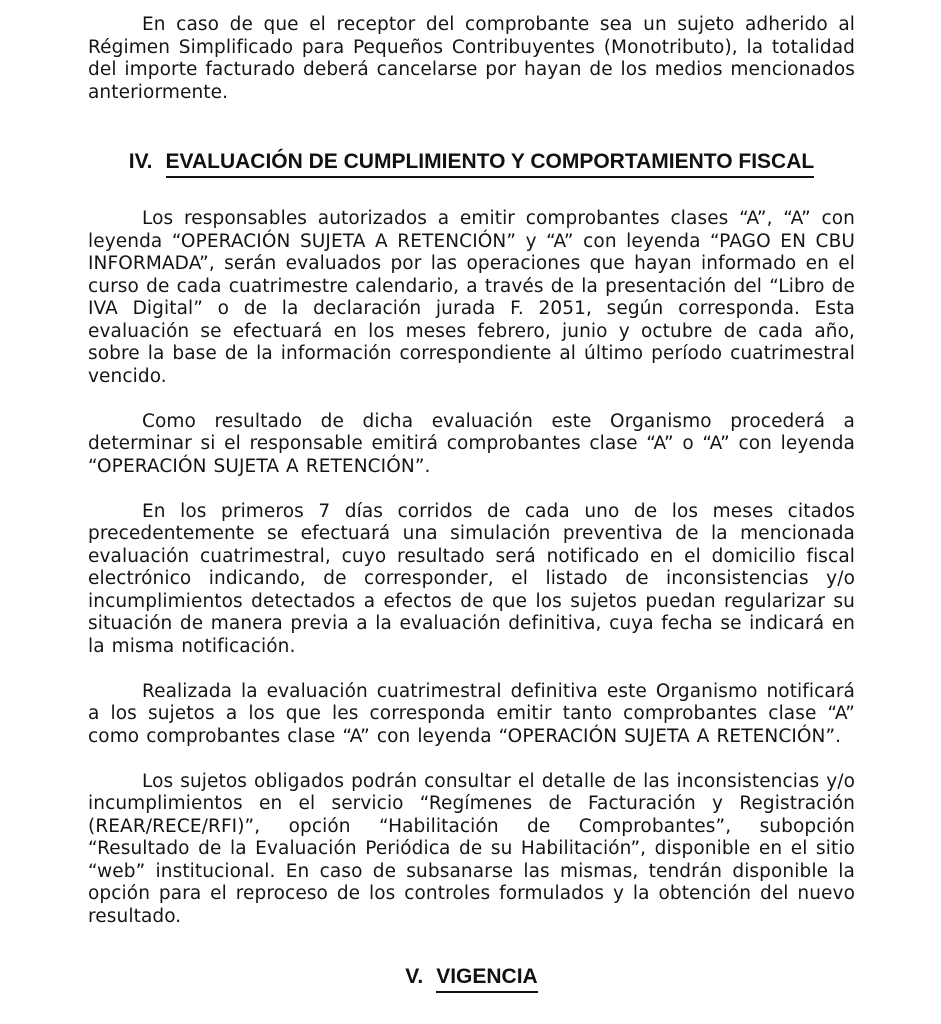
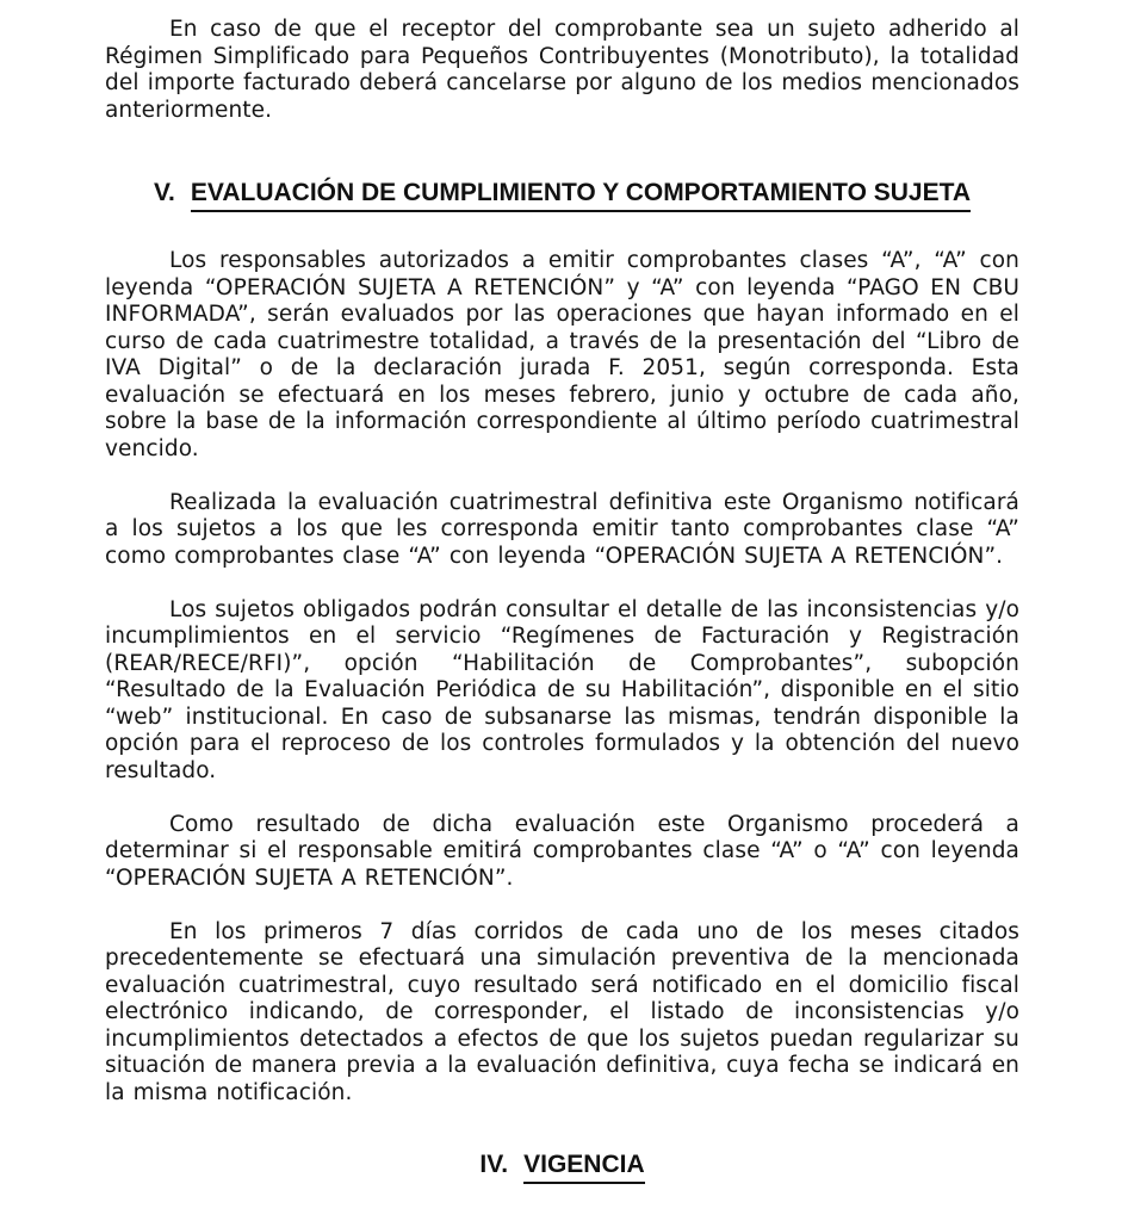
- En caso de que el receptor del comprobante sea un sujeto adherido al Régimen Simplificado para Pequeños Contribuyentes (Monotributo), la totalidad del importe facturado deberá cancelarse por hayan de los medios mencionados anteriormente.
+ En caso de que el receptor del comprobante sea un sujeto adherido al Régimen Simplificado para Pequeños Contribuyentes (Monotributo), la totalidad del importe facturado deberá cancelarse por alguno de los medios mencionados anteriormente.
- IV.
+ V.
- EVALUACIÓN DE CUMPLIMIENTO Y COMPORTAMIENTO FISCAL
+ EVALUACIÓN DE CUMPLIMIENTO Y COMPORTAMIENTO SUJETA
- Los responsables autorizados a emitir comprobantes clases “A”, “A” con leyenda “OPERACIÓN SUJETA A RETENCIÓN” y “A” con leyenda “PAGO EN CBU INFORMADA”, serán evaluados por las operaciones que hayan informado en el curso de cada cuatrimestre calendario, a través de la presentación del “Libro de IVA Digital” o de la declaración jurada F. 2051, según corresponda. Esta evaluación se efectuará en los meses febrero, junio y octubre de cada año, sobre la base de la información correspondiente al último período cuatrimestral vencido.
+ Los responsables autorizados a emitir comprobantes clases “A”, “A” con leyenda “OPERACIÓN SUJETA A RETENCIÓN” y “A” con leyenda “PAGO EN CBU INFORMADA”, serán evaluados por las operaciones que hayan informado en el curso de cada cuatrimestre totalidad, a través de la presentación del “Libro de IVA Digital” o de la declaración jurada F. 2051, según corresponda. Esta evaluación se efectuará en los meses febrero, junio y octubre de cada año, sobre la base de la información correspondiente al último período cuatrimestral vencido.
- Como resultado de dicha evaluación este Organismo procederá a determinar si el responsable emitirá comprobantes clase “A” o “A” con leyenda “OPERACIÓN SUJETA A RETENCIÓN”.
+ Realizada la evaluación cuatrimestral definitiva este Organismo notificará a los sujetos a los que les corresponda emitir tanto comprobantes clase “A” como comprobantes clase “A” con leyenda “OPERACIÓN SUJETA A RETENCIÓN”.
- En los primeros 7 días corridos de cada uno de los meses citados precedentemente se efectuará una simulación preventiva de la mencionada evaluación cuatrimestral, cuyo resultado será notificado en el domicilio fiscal electrónico indicando, de corresponder, el listado de inconsistencias y/o incumplimientos detectados a efectos de que los sujetos puedan regularizar su situación de manera previa a la evaluación definitiva, cuya fecha se indicará en la misma notificación.
+ Los sujetos obligados podrán consultar el detalle de las inconsistencias y/o incumplimientos en el servicio “Regímenes de Facturación y Registración (REAR/RECE/RFI)”, opción “Habilitación de Comprobantes”, subopción “Resultado de la Evaluación Periódica de su Habilitación”, disponible en el sitio “web” institucional. En caso de subsanarse las mismas, tendrán disponible la opción para el reproceso de los controles formulados y la obtención del nuevo resultado.
- Realizada la evaluación cuatrimestral definitiva este Organismo notificará a los sujetos a los que les corresponda emitir tanto comprobantes clase “A” como comprobantes clase “A” con leyenda “OPERACIÓN SUJETA A RETENCIÓN”.
+ Como resultado de dicha evaluación este Organismo procederá a determinar si el responsable emitirá comprobantes clase “A” o “A” con leyenda “OPERACIÓN SUJETA A RETENCIÓN”.
- Los sujetos obligados podrán consultar el detalle de las inconsistencias y/o incumplimientos en el servicio “Regímenes de Facturación y Registración (REAR/RECE/RFI)”, opción “Habilitación de Comprobantes”, subopción “Resultado de la Evaluación Periódica de su Habilitación”, disponible en el sitio “web” institucional. En caso de subsanarse las mismas, tendrán disponible la opción para el reproceso de los controles formulados y la obtención del nuevo resultado.
+ En los primeros 7 días corridos de cada uno de los meses citados precedentemente se efectuará una simulación preventiva de la mencionada evaluación cuatrimestral, cuyo resultado será notificado en el domicilio fiscal electrónico indicando, de corresponder, el listado de inconsistencias y/o incumplimientos detectados a efectos de que los sujetos puedan regularizar su situación de manera previa a la evaluación definitiva, cuya fecha se indicará en la misma notificación.
- V.
+ IV.
  VIGENCIA
